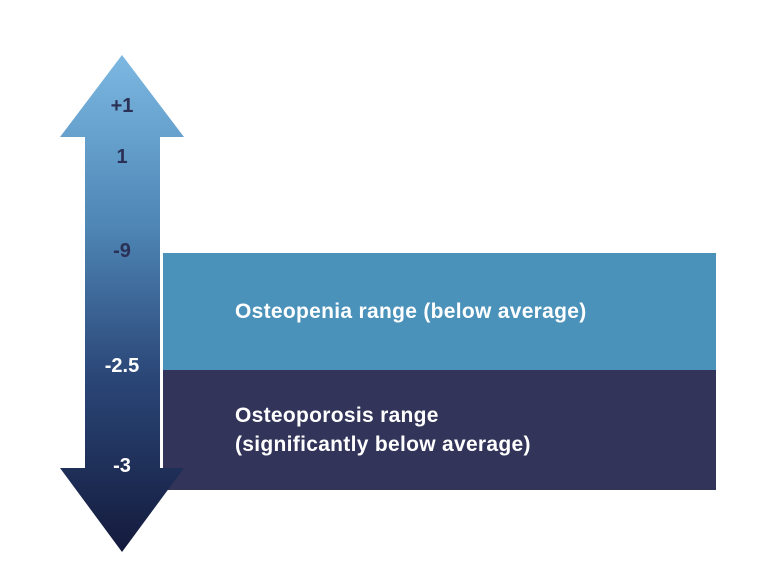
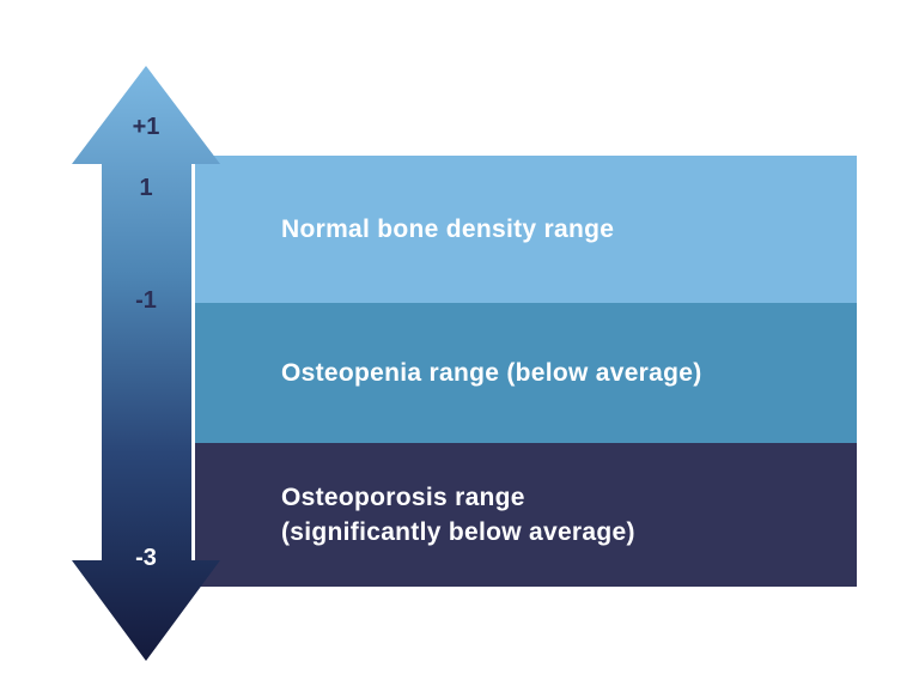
+ Normal bone density range
  Osteopenia range (below average)
  Osteoporosis range
  (significantly below average)
  +1
  1
- -9
+ -1
- -2.5
  -3
